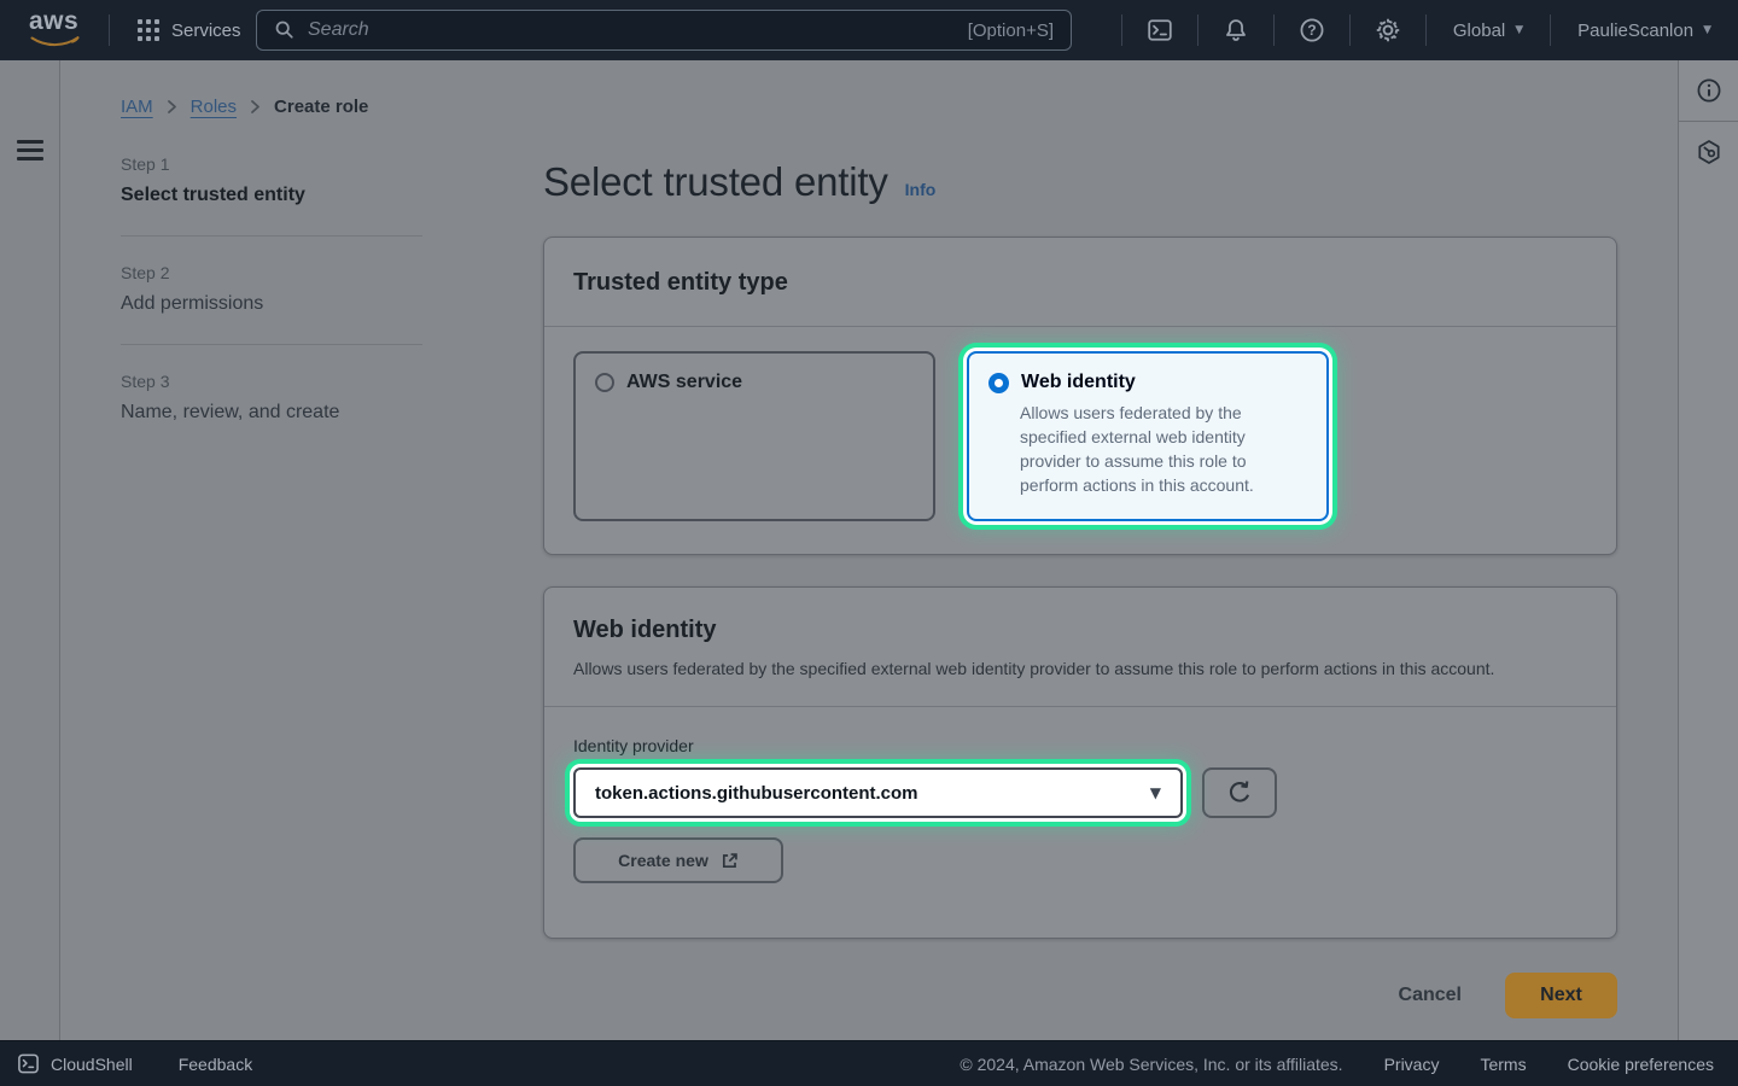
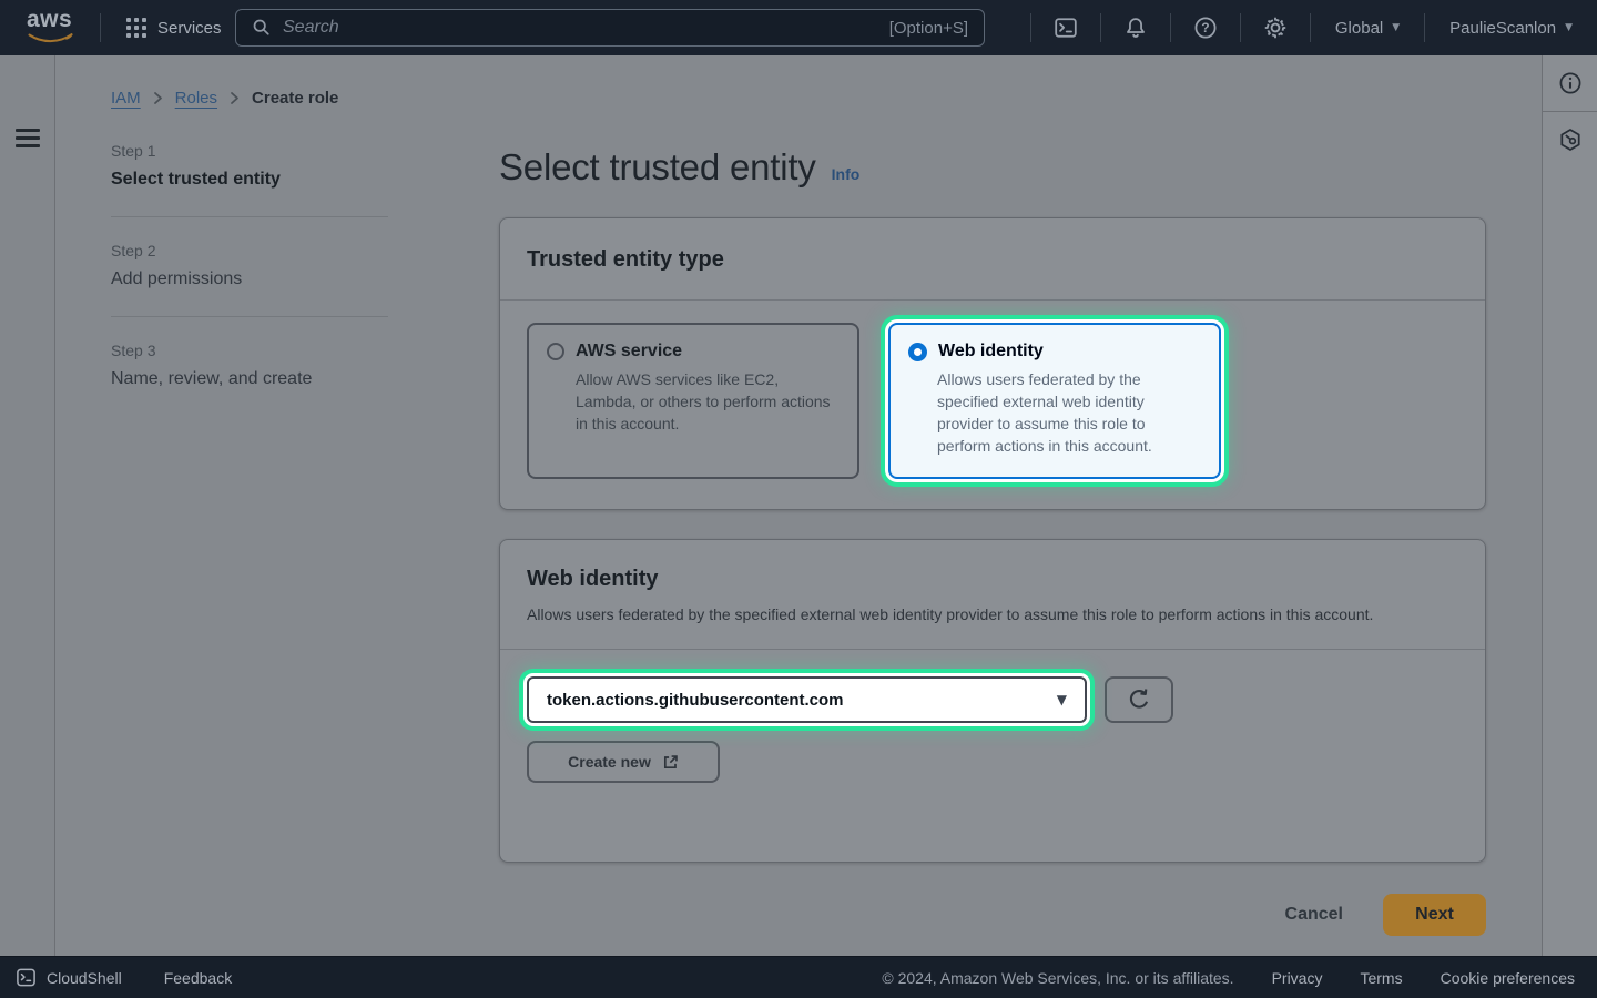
  aws
  Services
  Search
  [Option+S]
  ?
  Global
  ▼
  PaulieScanlon
  ▼
  IAM
  Roles
  Create role
  Step 1
  Select trusted entity
  Step 2
  Add permissions
  Step 3
  Name, review, and create
  Select trusted entity
  Info
  Trusted entity type
  AWS service
+ Allow AWS services like EC2, Lambda, or others to perform actions in this account.
  Web identity
  Allows users federated by the specified external web identity provider to assume this role to perform actions in this account.
  Web identity
  Allows users federated by the specified external web identity provider to assume this role to perform actions in this account.
- Identity provider
  token.actions.githubusercontent.com
  ▼
  Create new
  Cancel
  Next
  CloudShell
  Feedback
  © 2024, Amazon Web Services, Inc. or its affiliates.
  Privacy
  Terms
  Cookie preferences
